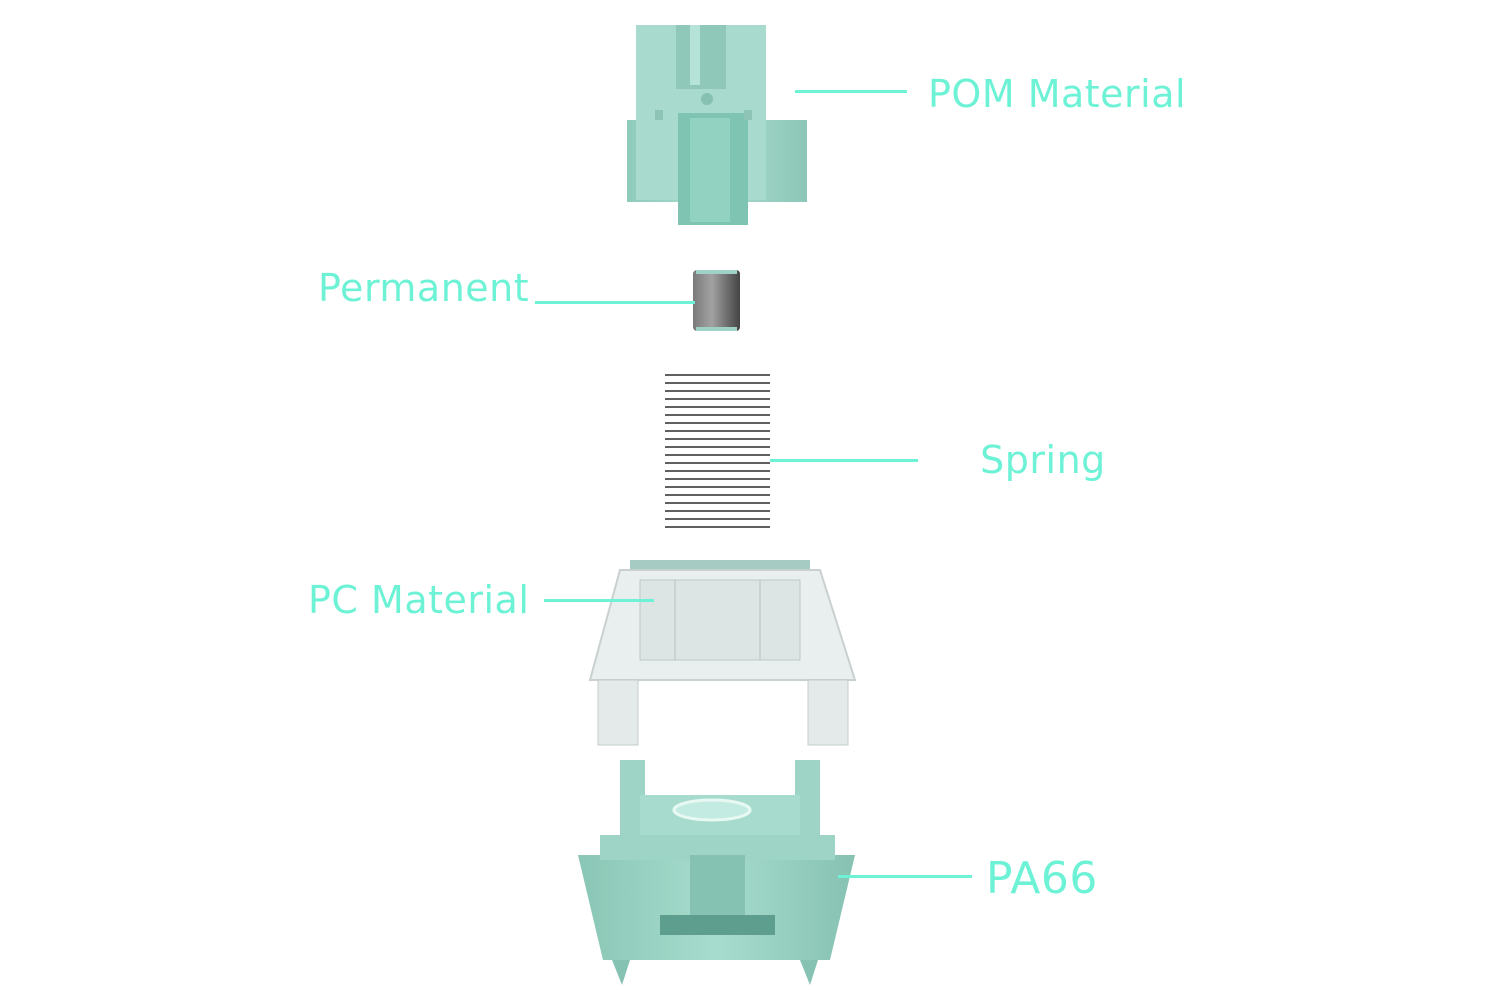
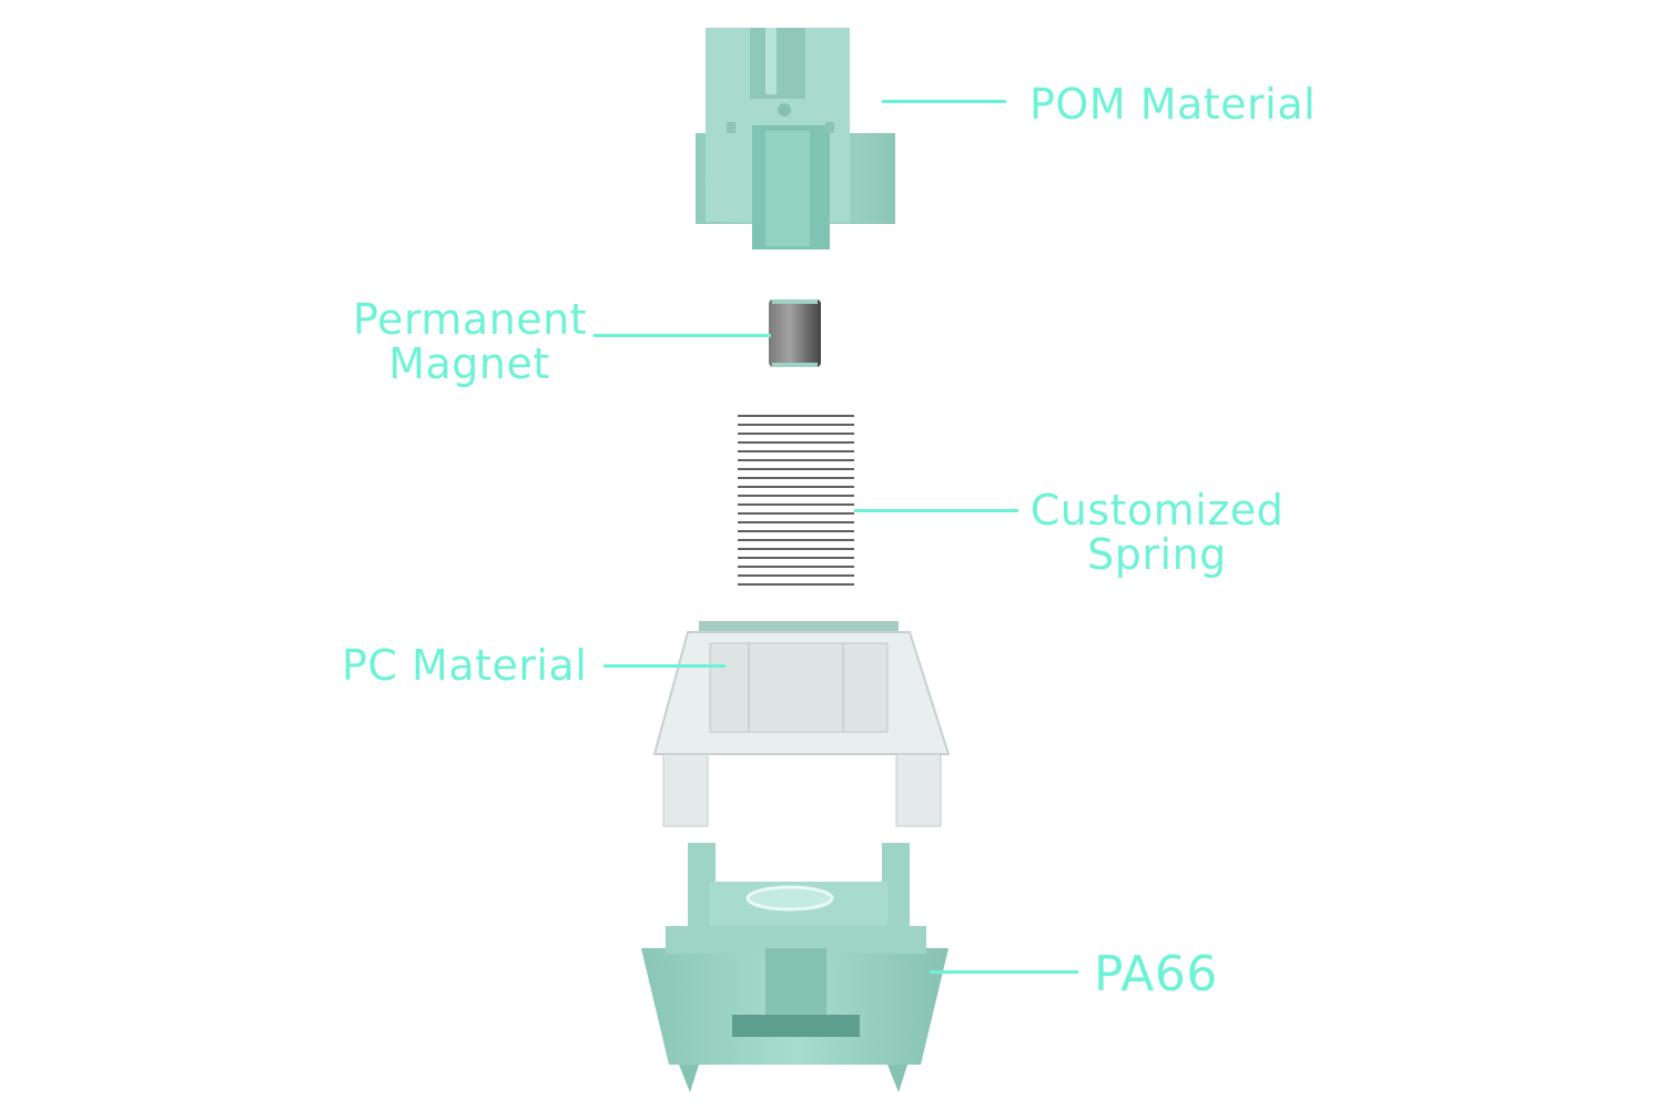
  POM Material
  Permanent
+ Magnet
+ Customized
  Spring
  PC Material
  PA66
